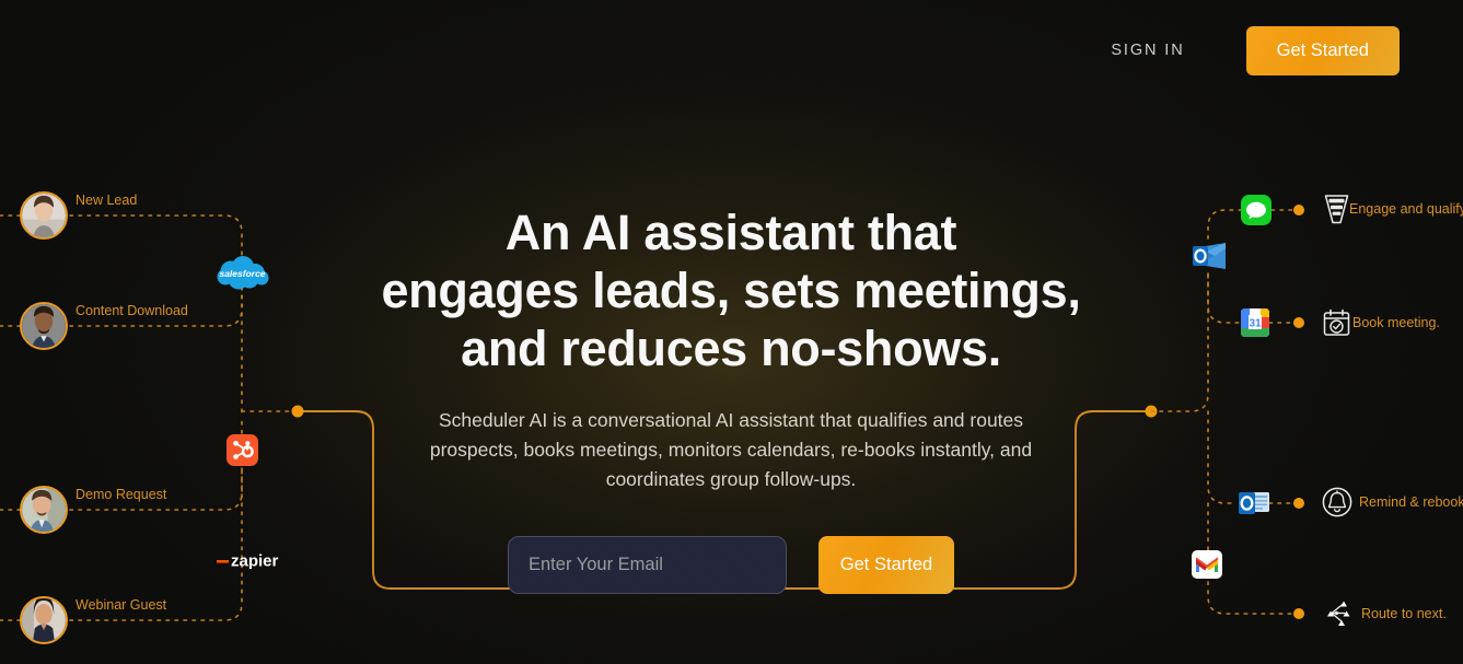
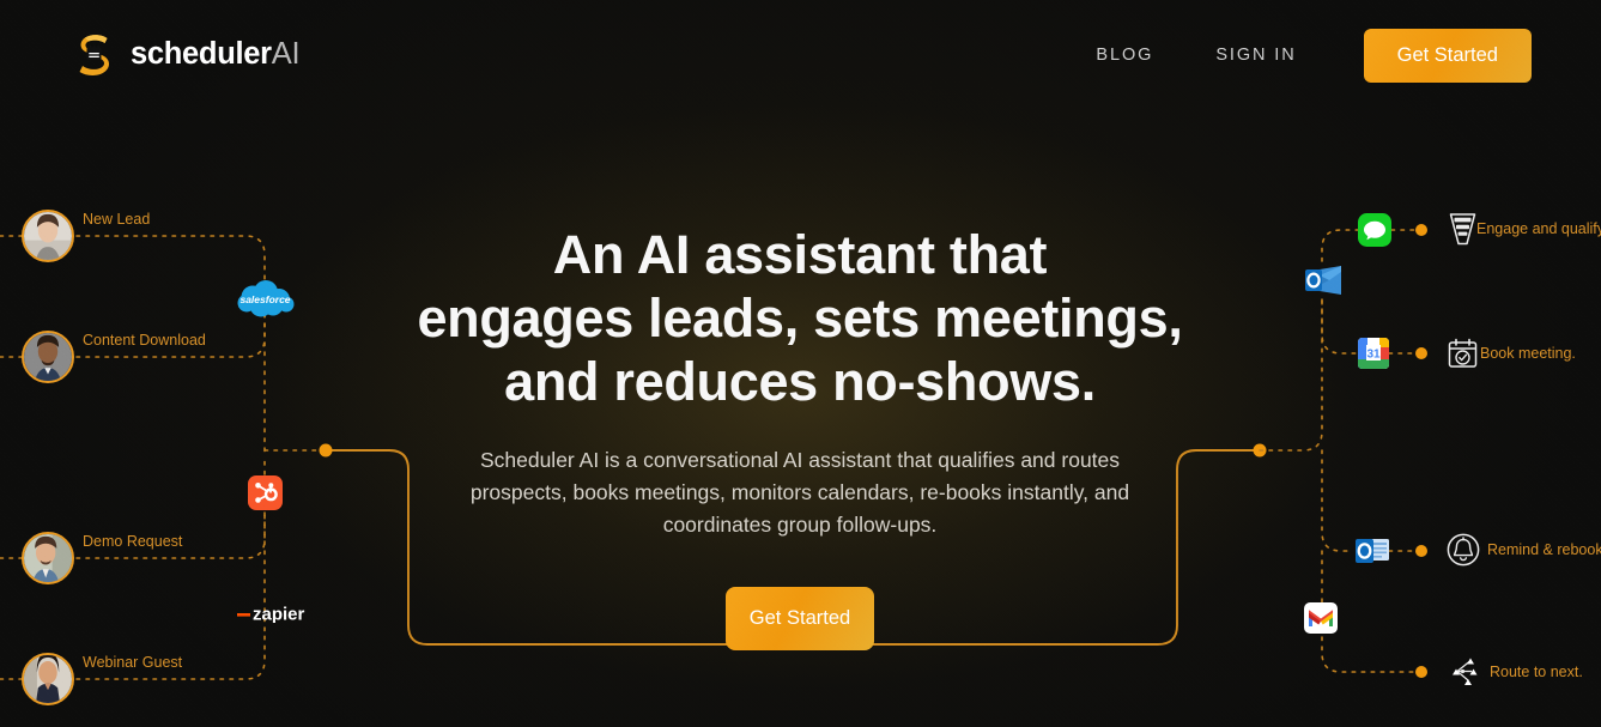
+ schedulerAI
+ BLOG
  SIGN IN
  Get Started
  An AI assistant that
  engages leads, sets meetings,
  and reduces no-shows.
  Scheduler AI is a conversational AI assistant that qualifies and routes
  prospects, books meetings, monitors calendars, re-books instantly, and
  coordinates group follow-ups.
- Enter Your Email
  Get Started
  New Lead
  Content Download
  Demo Request
  Webinar Guest
  salesforce
  zapier
  31
  Engage and qualify
  Book meeting.
  Remind & rebook
  Route to next.
